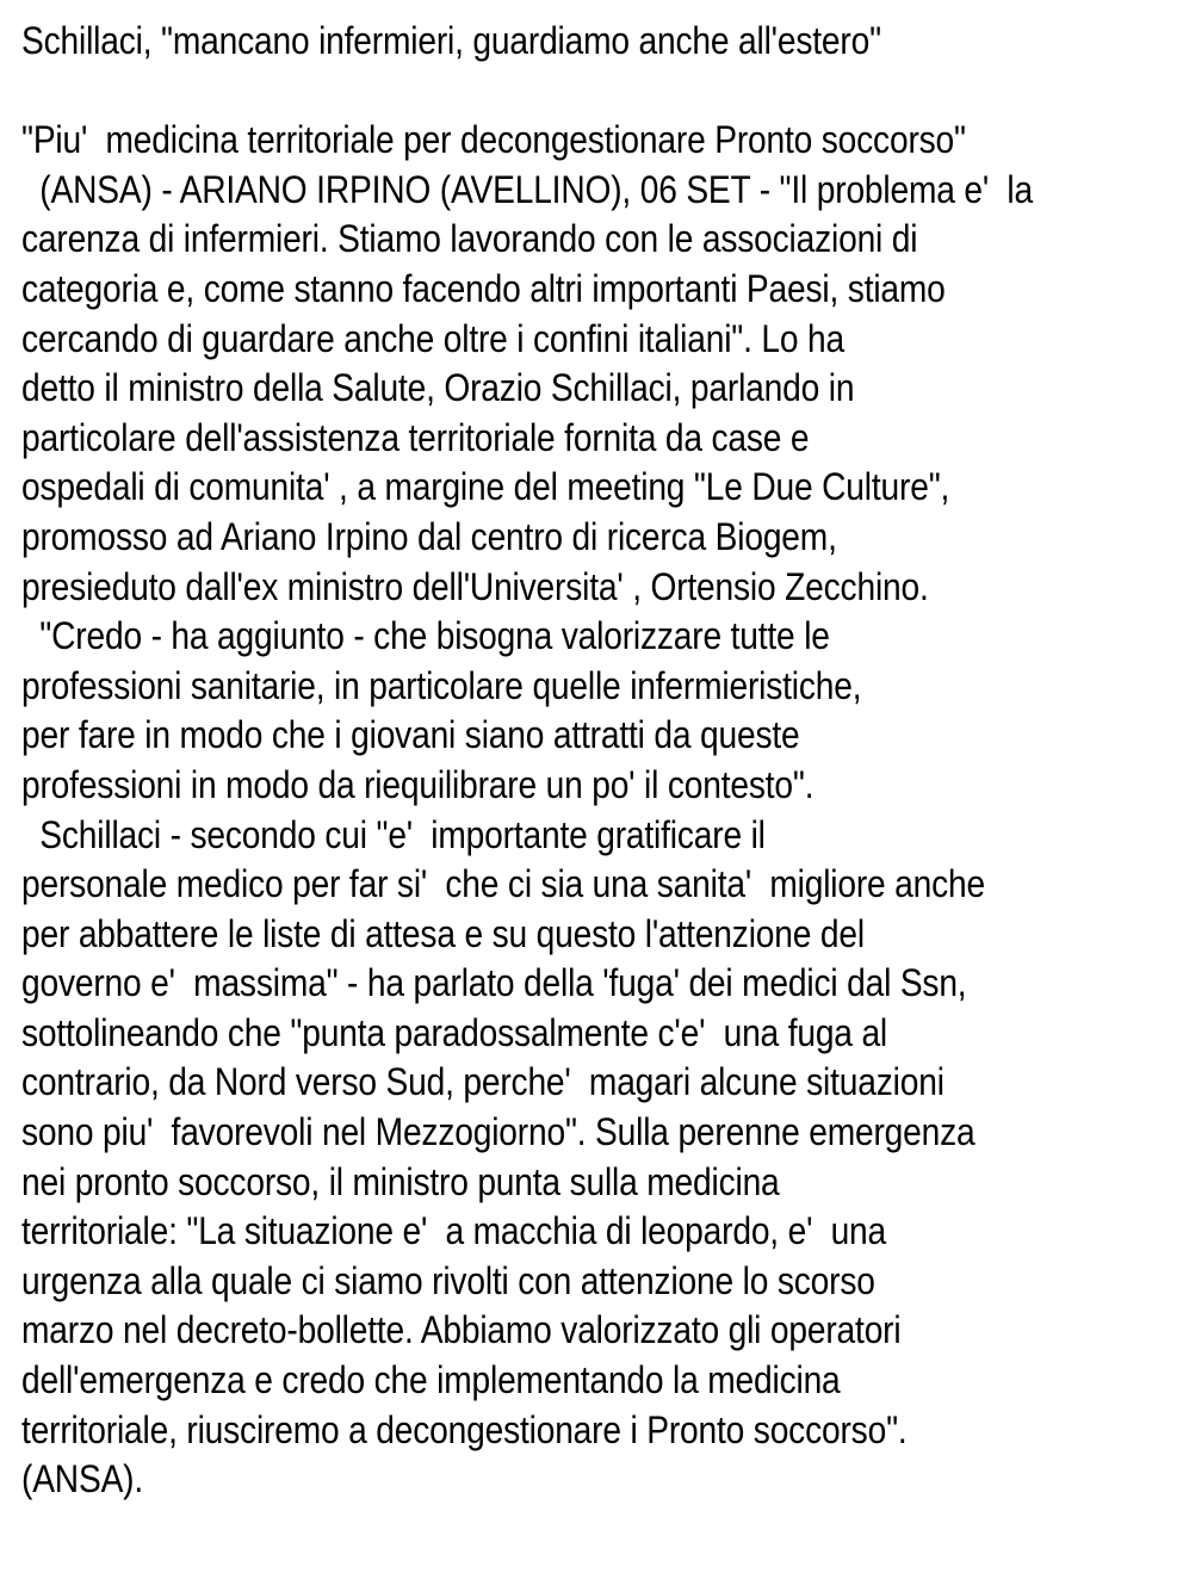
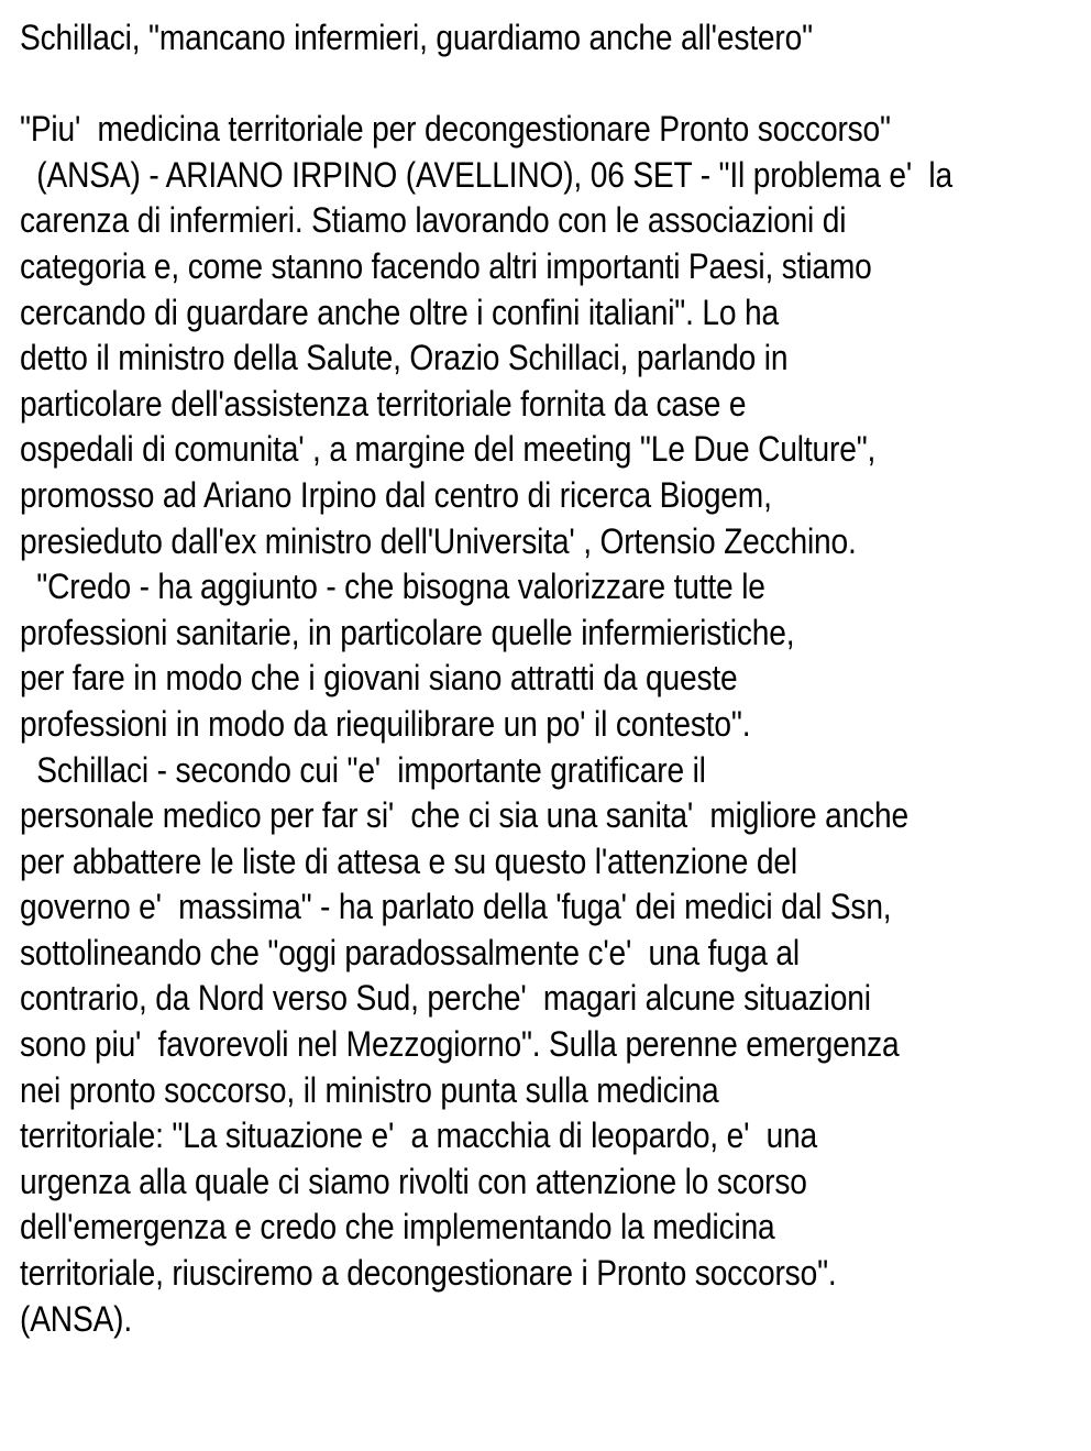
  Schillaci, "mancano infermieri, guardiamo anche all'estero"
  "Piu' medicina territoriale per decongestionare Pronto soccorso"
  (ANSA) - ARIANO IRPINO (AVELLINO), 06 SET - "Il problema e' la
  carenza di infermieri. Stiamo lavorando con le associazioni di
  categoria e, come stanno facendo altri importanti Paesi, stiamo
  cercando di guardare anche oltre i confini italiani". Lo ha
  detto il ministro della Salute, Orazio Schillaci, parlando in
  particolare dell'assistenza territoriale fornita da case e
  ospedali di comunita' , a margine del meeting "Le Due Culture",
  promosso ad Ariano Irpino dal centro di ricerca Biogem,
  presieduto dall'ex ministro dell'Universita' , Ortensio Zecchino.
  "Credo - ha aggiunto - che bisogna valorizzare tutte le
  professioni sanitarie, in particolare quelle infermieristiche,
  per fare in modo che i giovani siano attratti da queste
  professioni in modo da riequilibrare un po' il contesto".
  Schillaci - secondo cui "e' importante gratificare il
  personale medico per far si' che ci sia una sanita' migliore anche
  per abbattere le liste di attesa e su questo l'attenzione del
  governo e' massima" - ha parlato della 'fuga' dei medici dal Ssn,
- sottolineando che "punta paradossalmente c'e' una fuga al
+ sottolineando che "oggi paradossalmente c'e' una fuga al
  contrario, da Nord verso Sud, perche' magari alcune situazioni
  sono piu' favorevoli nel Mezzogiorno". Sulla perenne emergenza
  nei pronto soccorso, il ministro punta sulla medicina
  territoriale: "La situazione e' a macchia di leopardo, e' una
  urgenza alla quale ci siamo rivolti con attenzione lo scorso
- marzo nel decreto-bollette. Abbiamo valorizzato gli operatori
  dell'emergenza e credo che implementando la medicina
  territoriale, riusciremo a decongestionare i Pronto soccorso".
  (ANSA).
